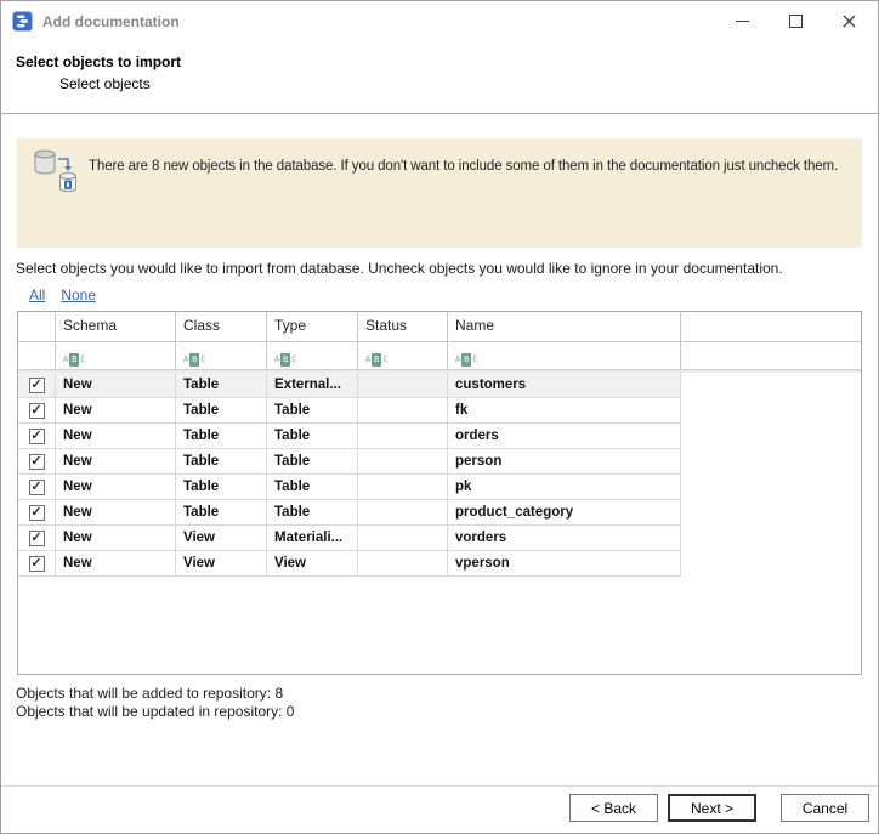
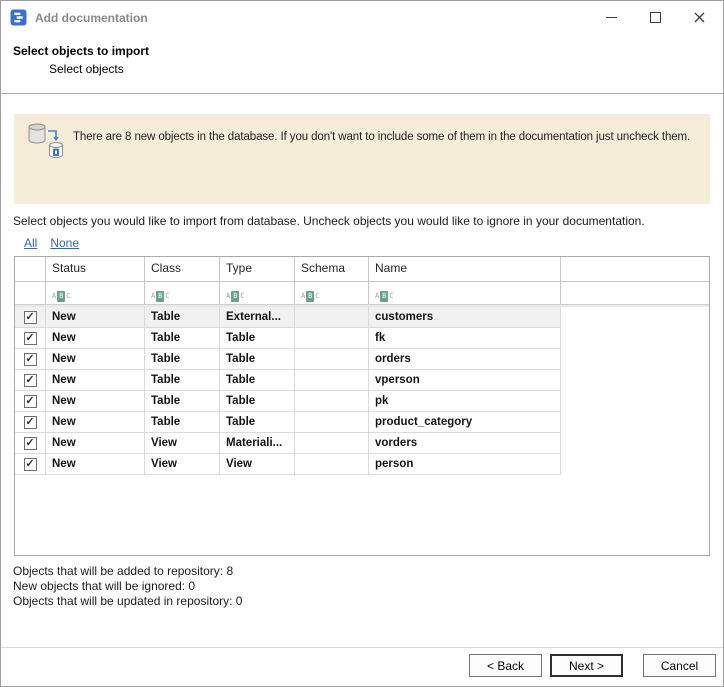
  Add documentation
  Select objects to import
  Select objects
  There are 8 new objects in the database. If you don't want to include some of them in the documentation just uncheck them.
  Select objects you would like to import from database. Uncheck objects you would like to ignore in your documentation.
  All
  None
- Schema
+ Status
  Class
  Type
- Status
+ Schema
  Name
  A
  B
  C
  A
  B
  C
  A
  B
  C
  A
  B
  C
  A
  B
  C
  ✓
  New
  Table
  External...
  customers
  ✓
  New
  Table
  Table
  fk
  ✓
  New
  Table
  Table
  orders
  ✓
  New
  Table
  Table
- person
+ vperson
  ✓
  New
  Table
  Table
  pk
  ✓
  New
  Table
  Table
  product_category
  ✓
  New
  View
  Materiali...
  vorders
  ✓
  New
  View
  View
- vperson
+ person
  Objects that will be added to repository: 8
+ New objects that will be ignored: 0
  Objects that will be updated in repository: 0
  < Back
  Next >
  Cancel
